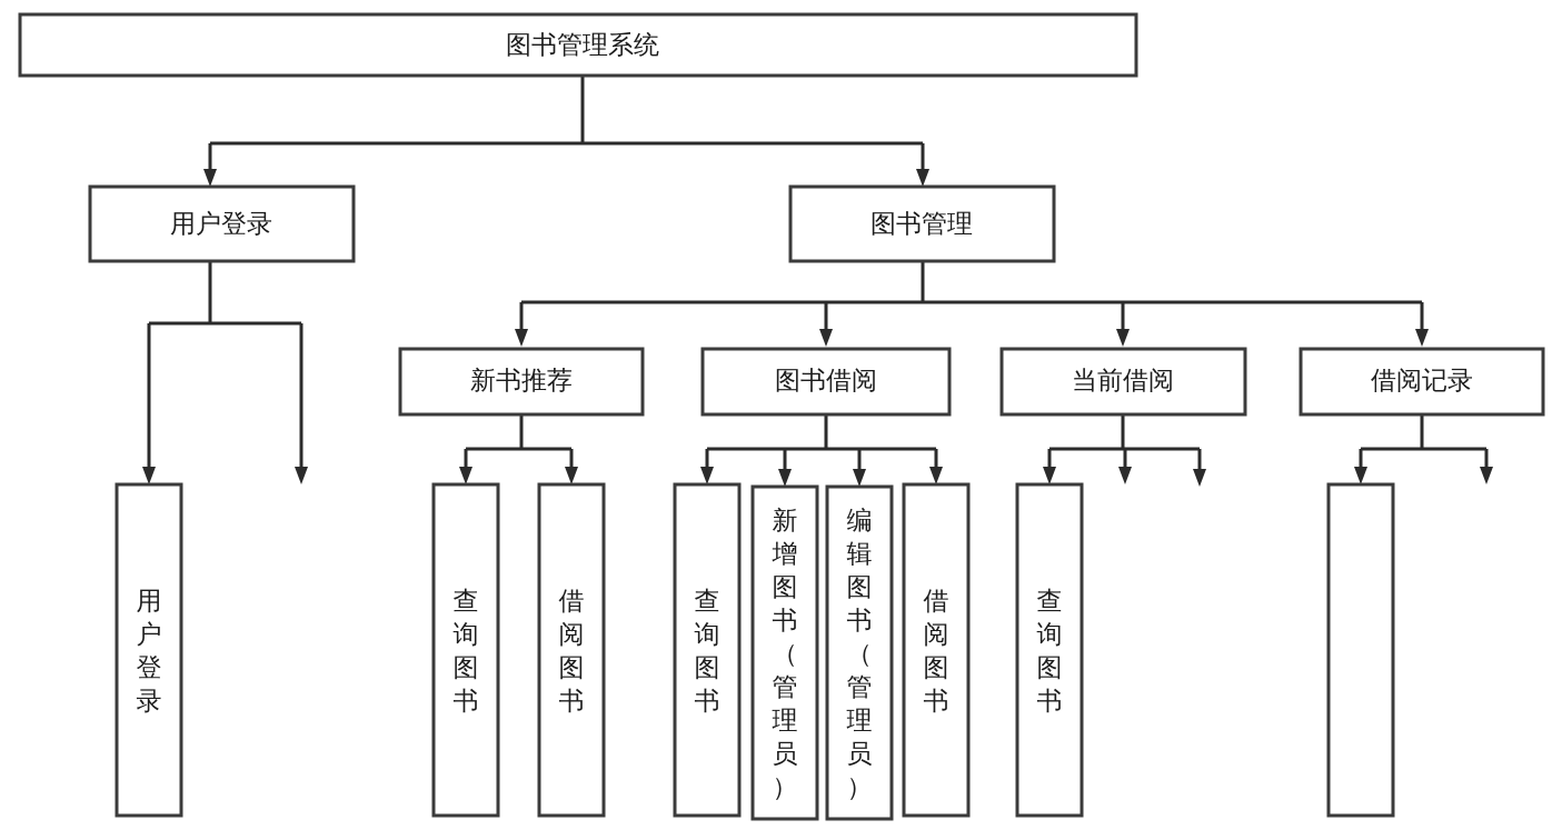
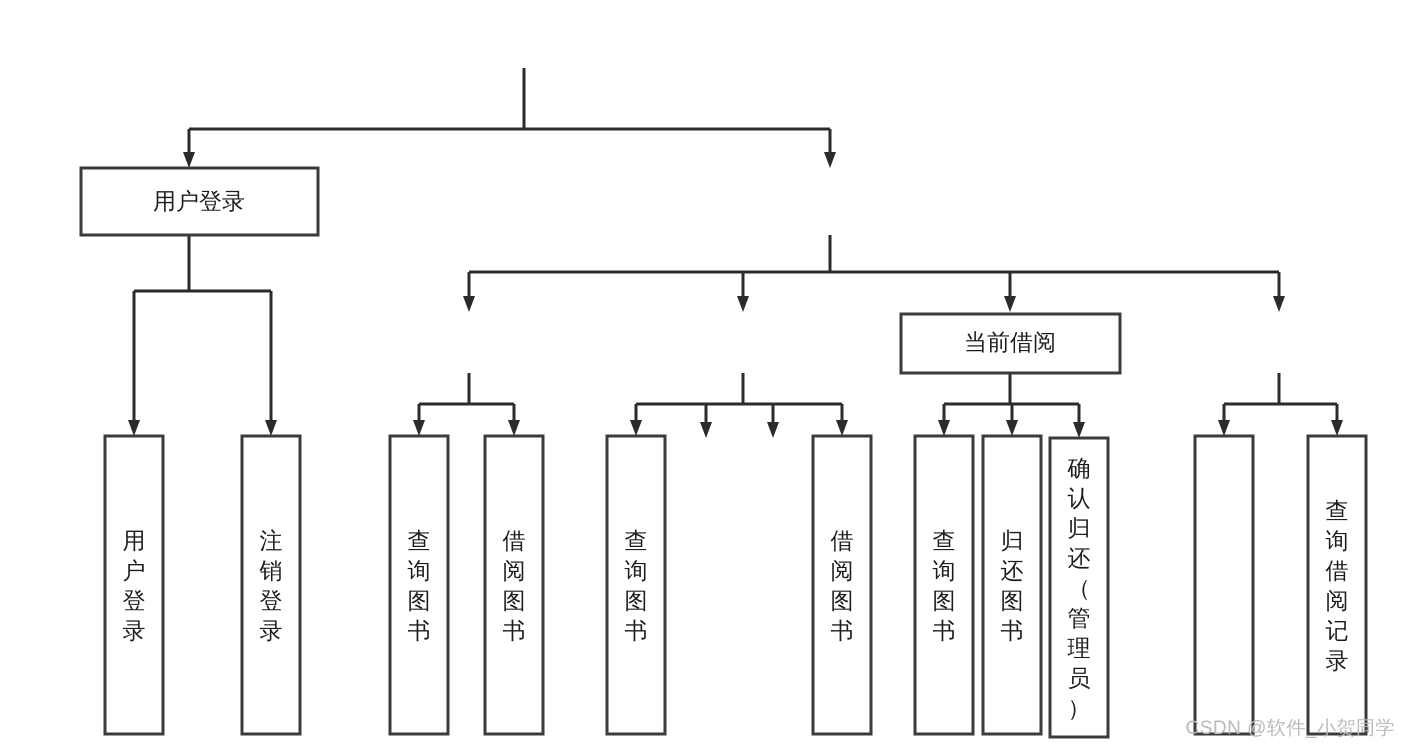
- 图书管理系统
  用户登录
- 图书管理
- 新书推荐
- 图书借阅
  当前借阅
- 借阅记录
  用户登录
+ 注销登录
  查询图书
  借阅图书
  查询图书
- 新增图书（管理员）
- 编辑图书（管理员）
  借阅图书
  查询图书
+ 归还图书
+ 确认归还（管理员）
+ 查询借阅记录
+ CSDN @软件_小贺同学
